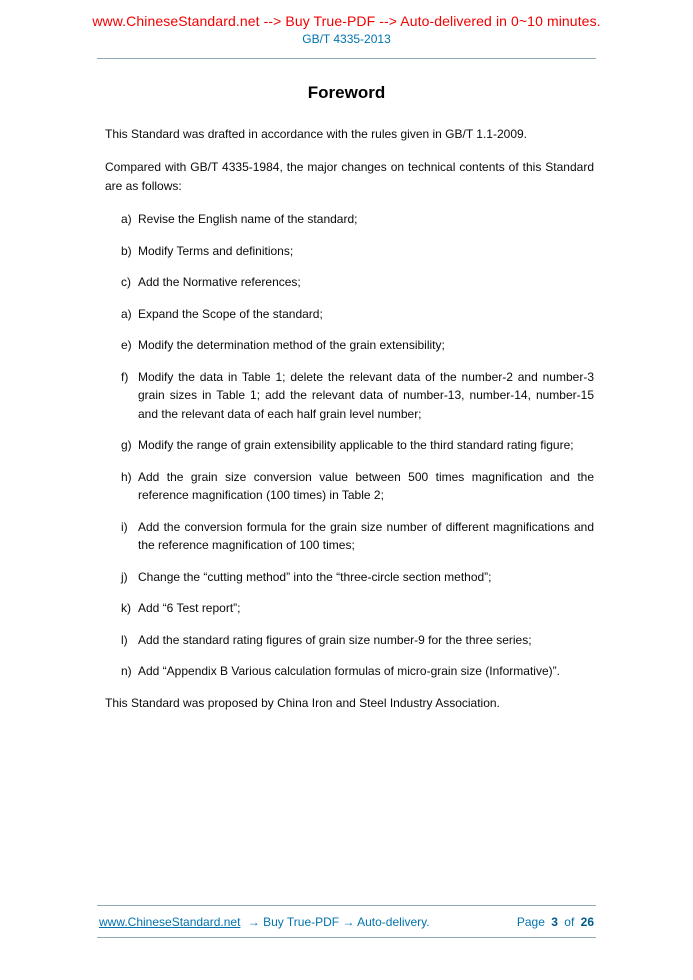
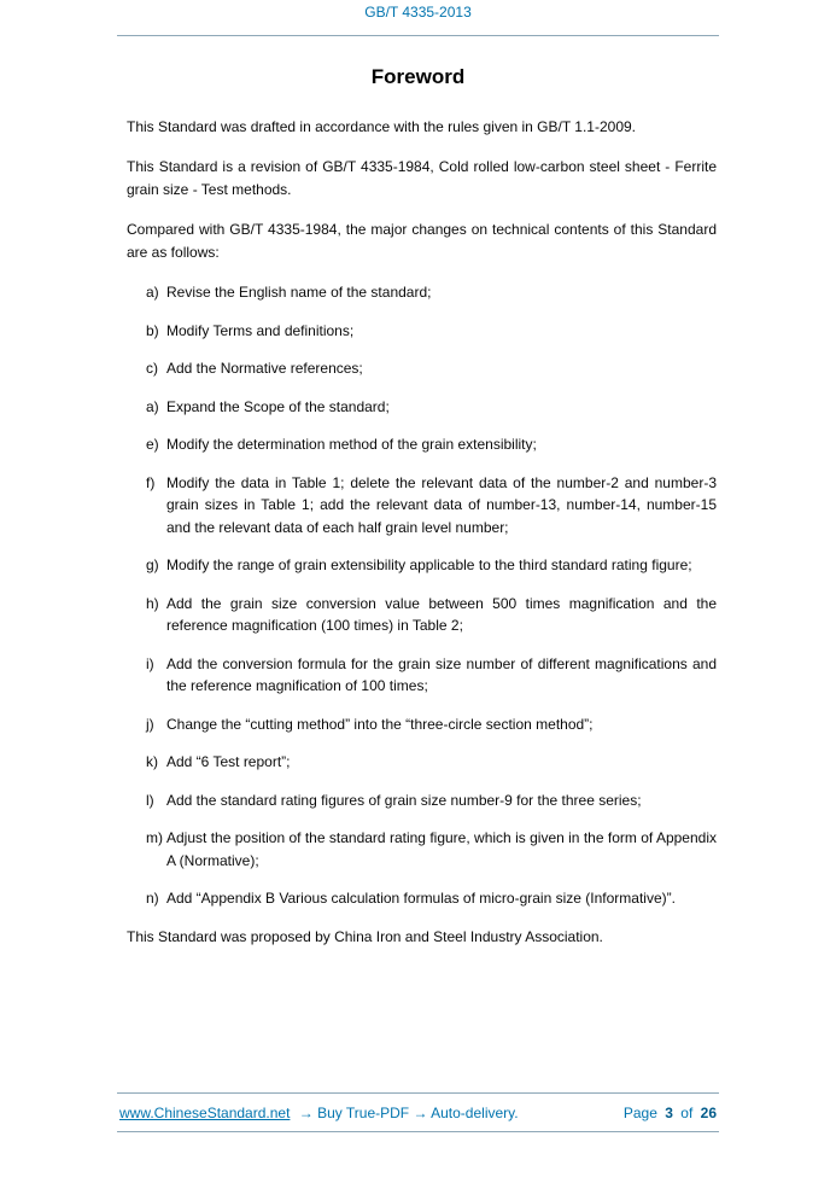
- www.ChineseStandard.net --> Buy True-PDF --> Auto-delivered in 0~10 minutes.
  GB/T 4335-2013
  Foreword
  This Standard was drafted in accordance with the rules given in GB/T 1.1-2009.
+ This Standard is a revision of GB/T 4335-1984, Cold rolled low-carbon steel sheet - Ferrite grain size - Test methods.
  Compared with GB/T 4335-1984, the major changes on technical contents of this Standard are as follows:
  a)
  Revise the English name of the standard;
  b)
  Modify Terms and definitions;
  c)
  Add the Normative references;
  a)
  Expand the Scope of the standard;
  e)
  Modify the determination method of the grain extensibility;
  f)
  Modify the data in Table 1; delete the relevant data of the number-2 and number-3 grain sizes in Table 1; add the relevant data of number-13, number-14, number-15 and the relevant data of each half grain level number;
  g)
  Modify the range of grain extensibility applicable to the third standard rating figure;
  h)
  Add the grain size conversion value between 500 times magnification and the reference magnification (100 times) in Table 2;
  i)
  Add the conversion formula for the grain size number of different magnifications and the reference magnification of 100 times;
  j)
  Change the “cutting method” into the “three-circle section method”;
  k)
  Add “6 Test report”;
  l)
  Add the standard rating figures of grain size number-9 for the three series;
+ m)
+ Adjust the position of the standard rating figure, which is given in the form of Appendix A (Normative);
  n)
  Add “Appendix B Various calculation formulas of micro-grain size (Informative)”.
  This Standard was proposed by China Iron and Steel Industry Association.
  www.ChineseStandard.net → Buy True-PDF → Auto-delivery.
  Page 3 of 26
